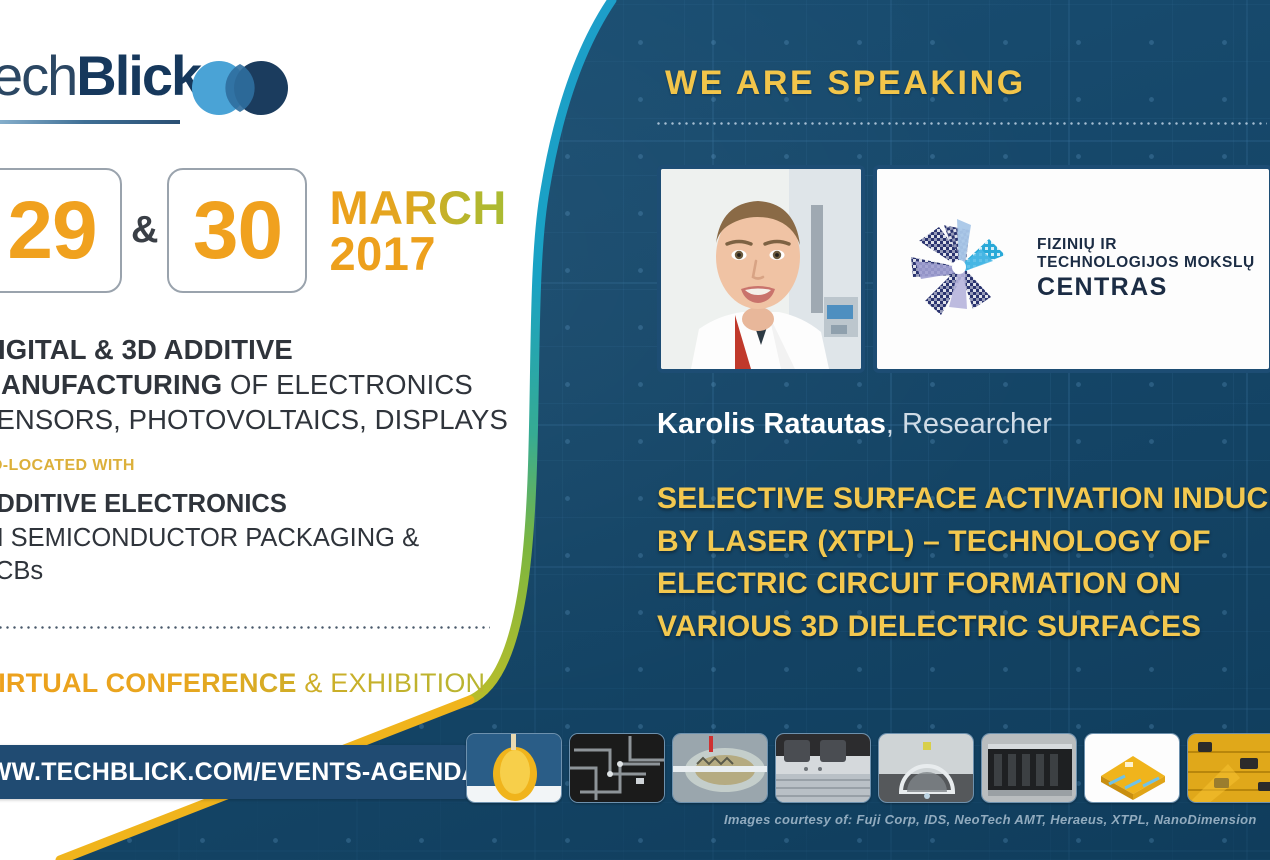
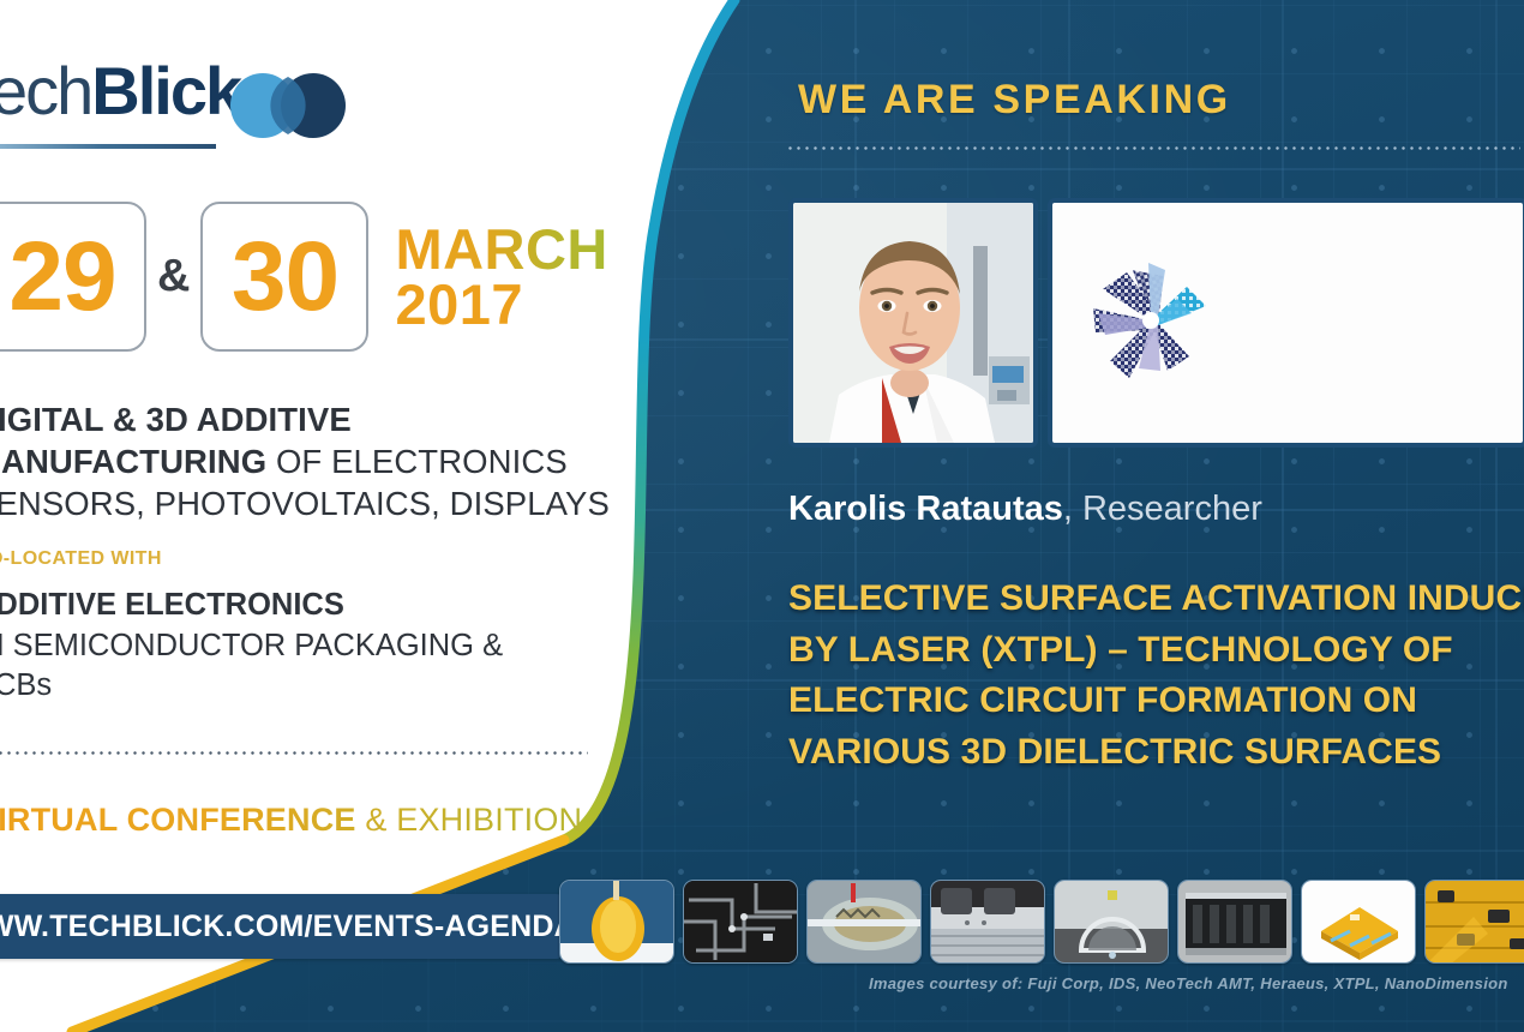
  echBlick
  29
  &
  30
  MARCH
  2017
  IGITAL & 3D ADDITIVE
  ANUFACTURING OF ELECTRONICS
  ENSORS, PHOTOVOLTAICS, DISPLAYS
  -LOCATED WITH
  DDITIVE ELECTRONICS
  SEMICONDUCTOR PACKAGING &
  CBs
  IRTUAL CONFERENCE & EXHIBITION
  W.TECHBLICK.COM/EVENTS-AGEND
  WE ARE SPEAKING
- FIZINIŲ IR
- TECHNOLOGIJOS MOKSLŲ
- CENTRAS
  Karolis Ratautas, Researcher
  SELECTIVE SURFACE ACTIVATION INDUC
  BY LASER (XTPL) – TECHNOLOGY OF
  ELECTRIC CIRCUIT FORMATION ON
  VARIOUS 3D DIELECTRIC SURFACES
  Images courtesy of: Fuji Corp, IDS, NeoTech AMT, Heraeus, XTPL, NanoDimension
